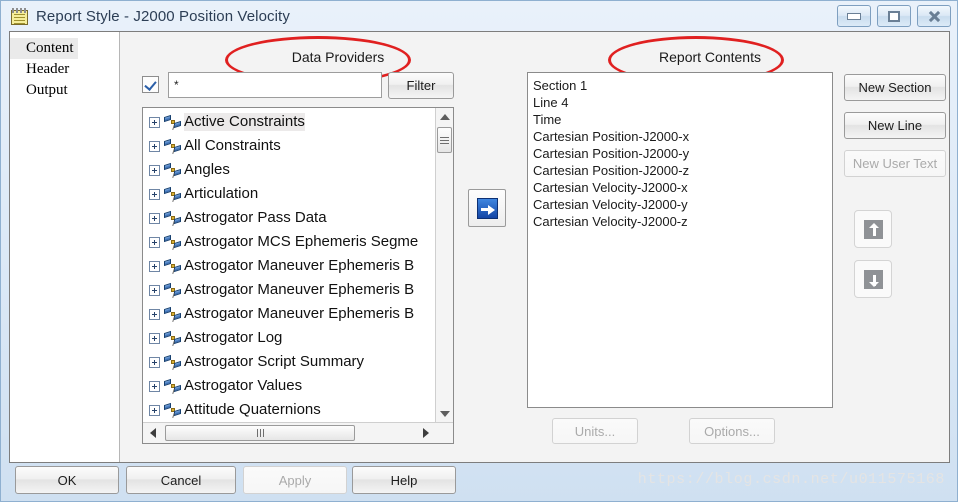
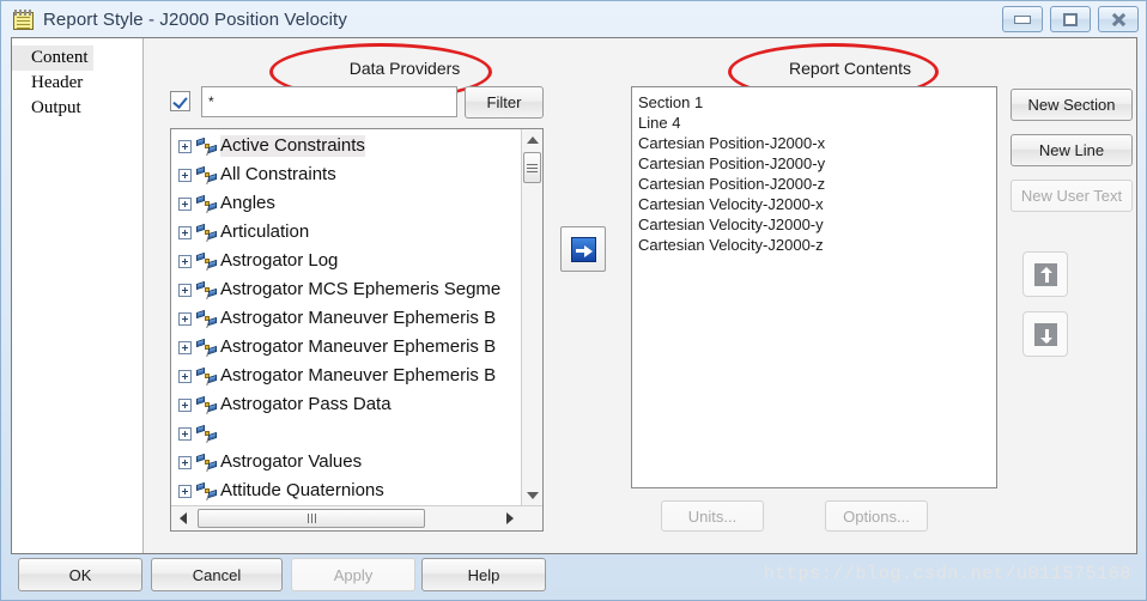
  Report Style - J2000 Position Velocity
  Content
  Header
  Output
  Data Providers
  *
  Filter
  Active Constraints
  All Constraints
  Angles
  Articulation
- Astrogator Pass Data
+ Astrogator Log
  Astrogator MCS Ephemeris Segme
  Astrogator Maneuver Ephemeris B
  Astrogator Maneuver Ephemeris B
  Astrogator Maneuver Ephemeris B
- Astrogator Log
+ Astrogator Pass Data
- Astrogator Script Summary
  Astrogator Values
  Attitude Quaternions
  Report Contents
  Section 1
  Line 4
- Time
  Cartesian Position-J2000-x
  Cartesian Position-J2000-y
  Cartesian Position-J2000-z
  Cartesian Velocity-J2000-x
  Cartesian Velocity-J2000-y
  Cartesian Velocity-J2000-z
  New Section
  New Line
  New User Text
  Units...
  Options...
  OK
  Cancel
  Apply
  Help
